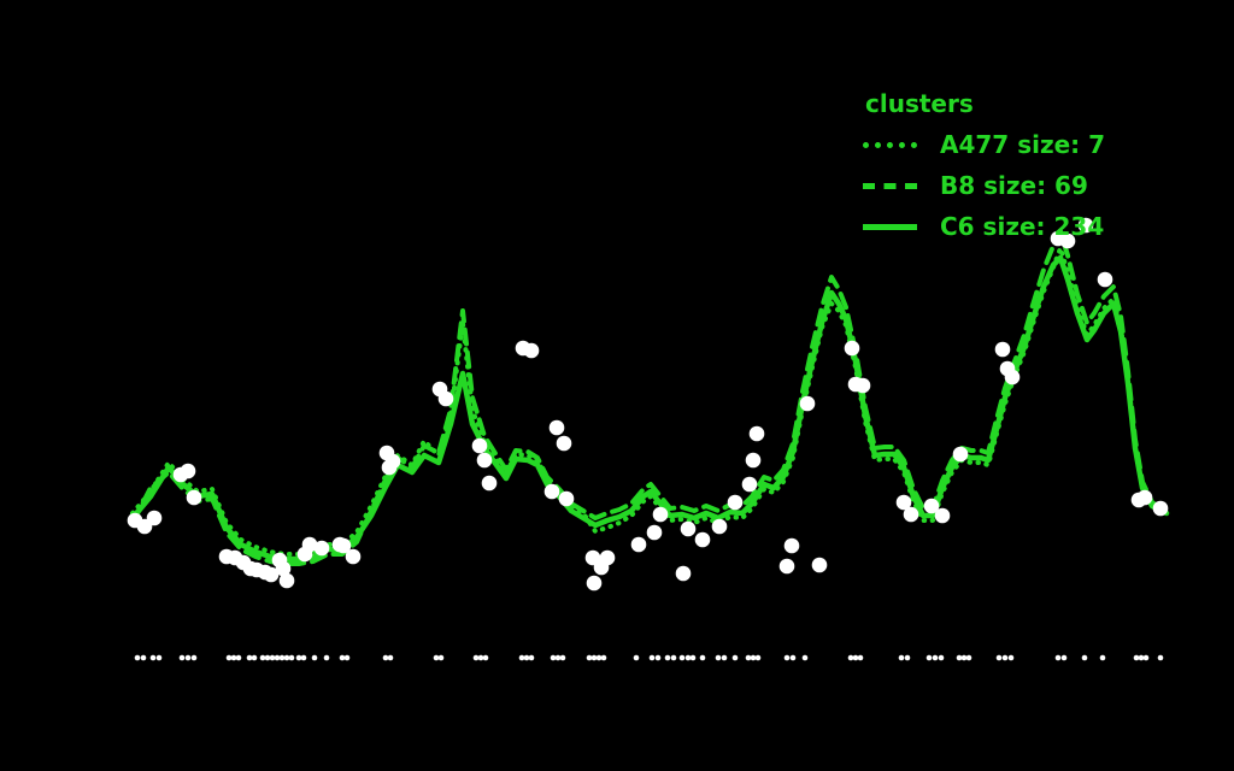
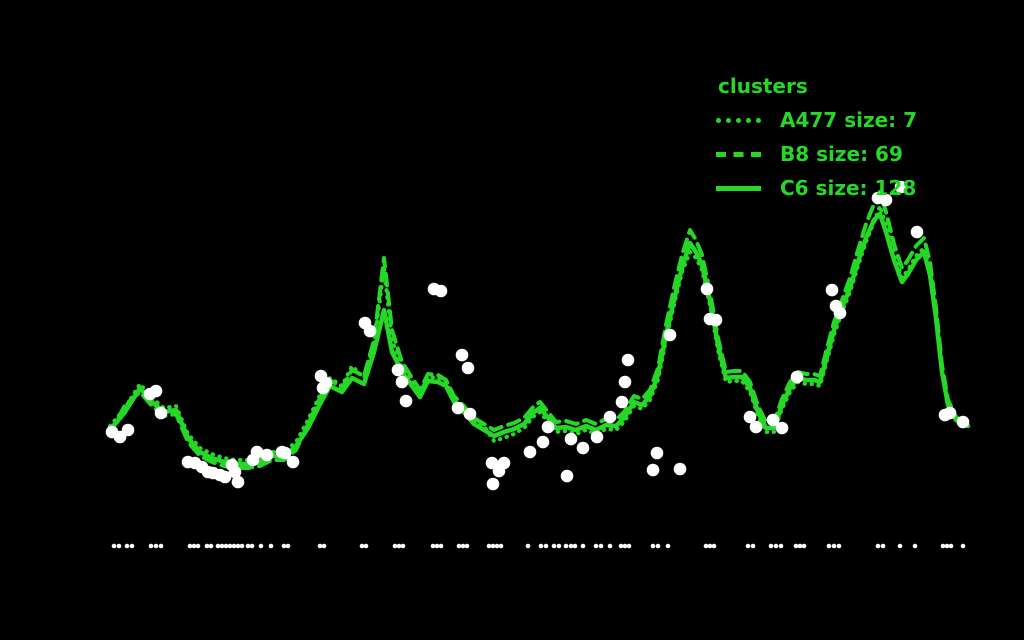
  clusters
  A477 size: 7
  B8 size: 69
- C6 size: 234
+ C6 size: 128
